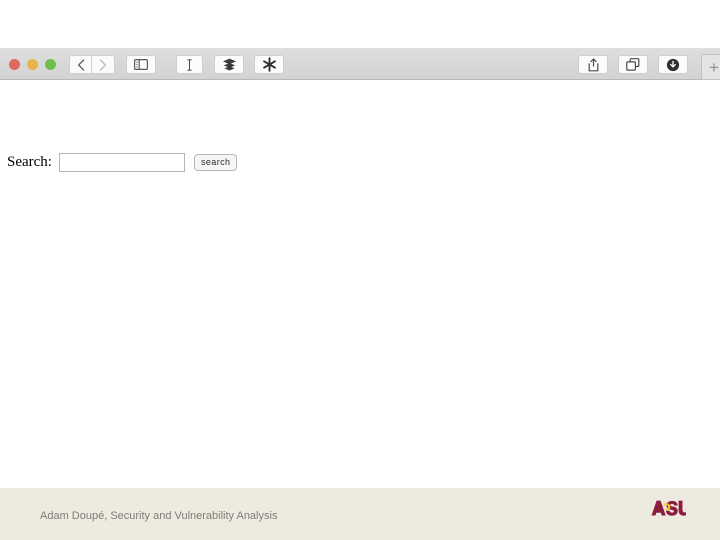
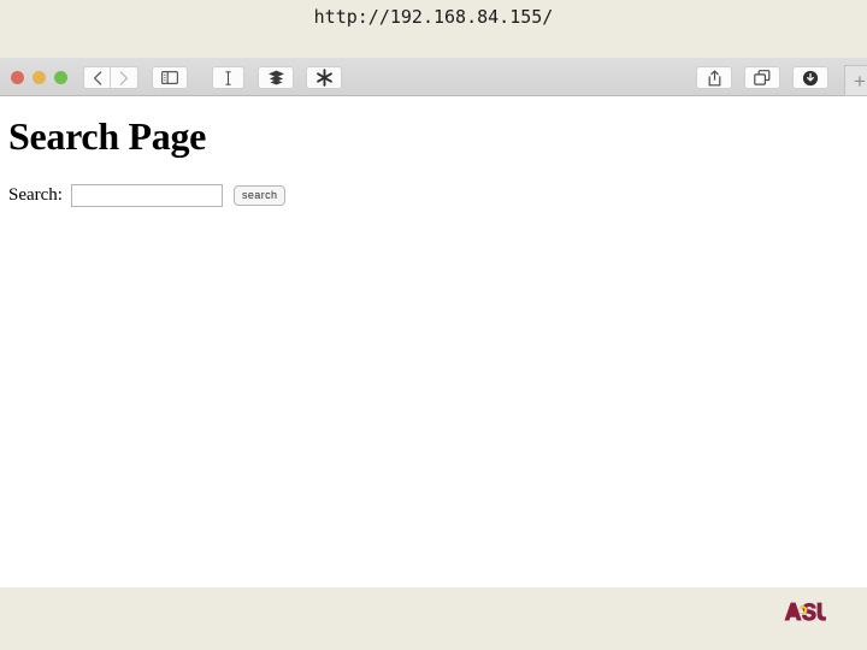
+ http://192.168.84.155/
  +
+ Search Page
  Search:
  search
- Adam Doupé, Security and Vulnerability Analysis
